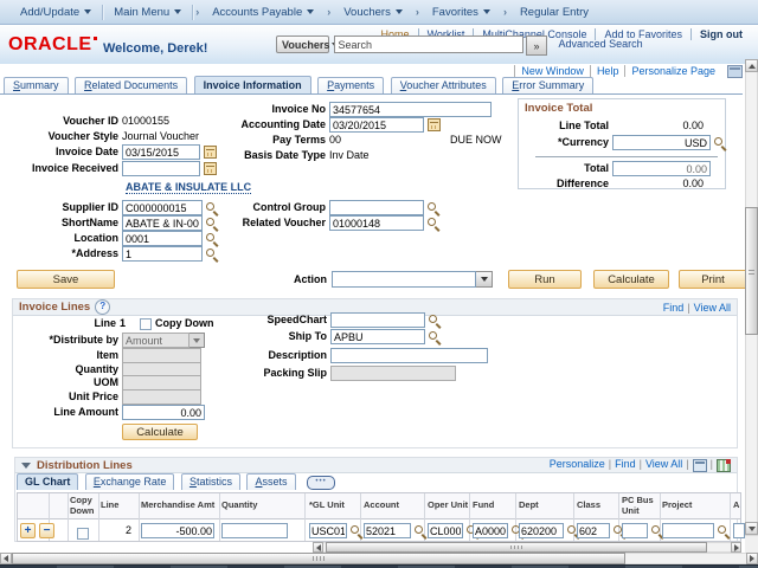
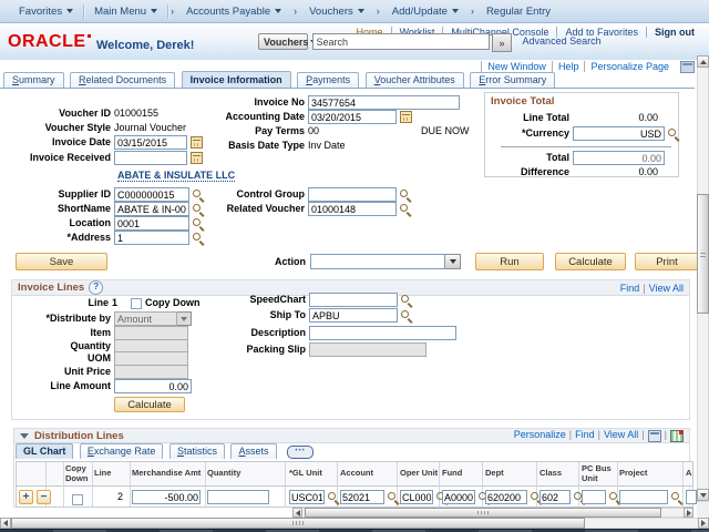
- Add/Update
+ Favorites
  Main Menu
  Accounts Payable
  Vouchers
- Favorites
+ Add/Update
  Regular Entry
  ORACLE
  Welcome, Derek!
  Home Worklist MultiChannel Console Add to Favorites Sign out
  Vouchers
  Search Advanced Search
  New Window Help Personalize Page
  Summary Related Documents Invoice Information Payments Voucher Attributes Error Summary
  Voucher ID 01000155
  Voucher Style Journal Voucher
  Invoice Date 03/15/2015
  Invoice Received
  Invoice No 34577654
  Accounting Date 03/20/2015
  Pay Terms 00
  DUE NOW
  Basis Date Type Inv Date
  ABATE & INSULATE LLC
  Supplier ID C000000015
  ShortName ABATE & IN-00
  Location 0001
  *Address 1
  Control Group
  Related Voucher 01000148
  Invoice Total
  Line Total 0.00
  *Currency USD
  Total 0.00
  Difference 0.00
  Save
  Action
  Run
  Calculate
  Print
  Invoice Lines
  ?
  Find | View All
  Line 1 Copy Down
  *Distribute by
  Amount
  Item
  Quantity
  UOM
  Unit Price
  Line Amount 0.00
  Calculate
  SpeedChart
  Ship To APBU
  Description
  Packing Slip
  Distribution Lines
  Personalize | Find | View All | |
  GL Chart Exchange Rate Statistics Assets
  Copy Down
  Line
  Merchandise Amt
  Quantity
  *GL Unit
  Account
  Oper Unit
  Fund
  Dept
  Class
  PC Bus Unit
  Project
  A
  +
  −
  2
  -500.00
  USC01
  52021
  CL000
  A0000
  620200
  602
